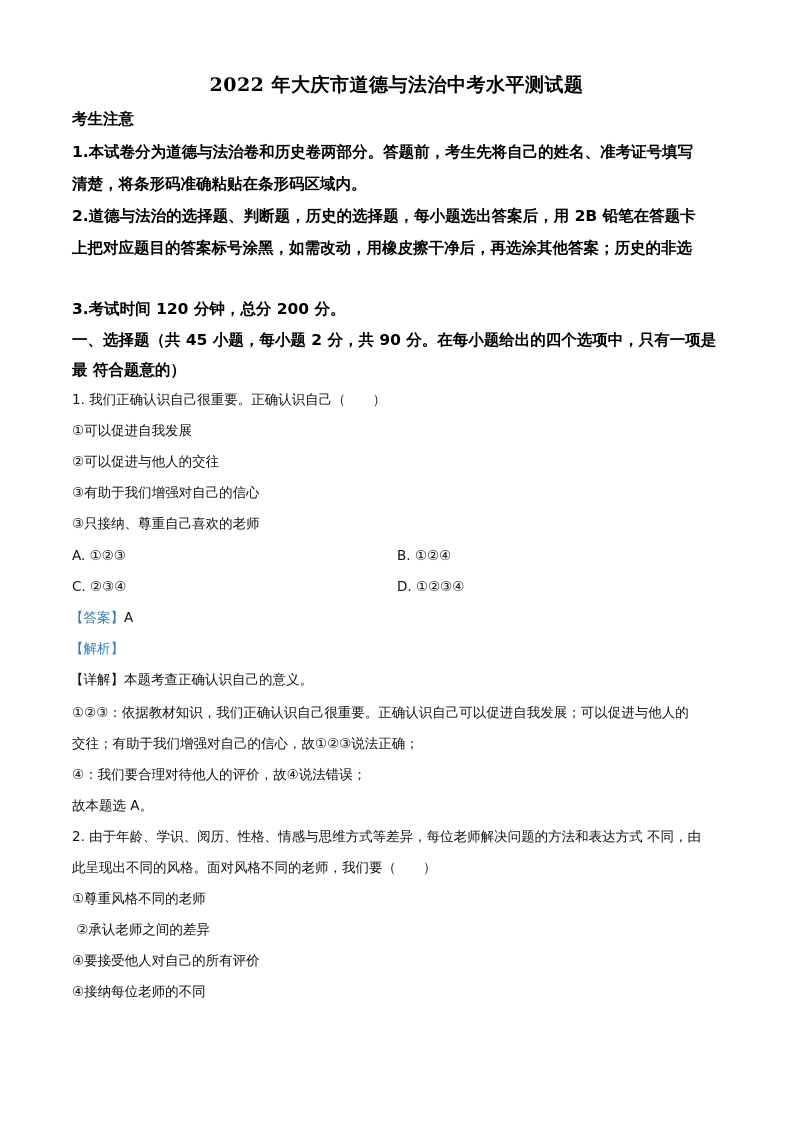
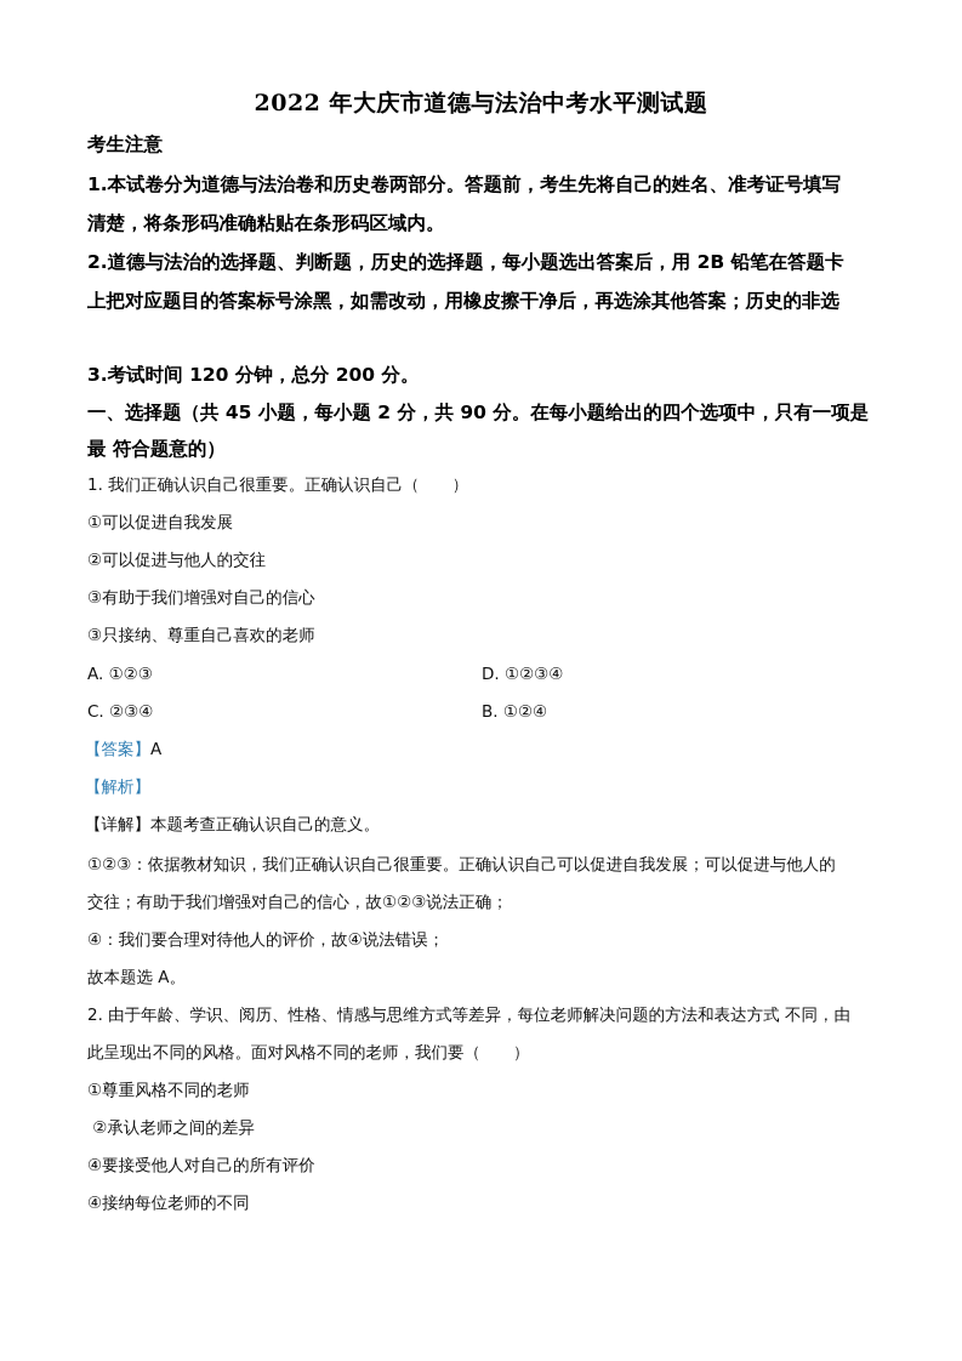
  2022 年大庆市道德与法治中考水平测试题
  考生注意
  1.本试卷分为道德与法治卷和历史卷两部分。答题前，考生先将自己的姓名、准考证号填写
  清楚，将条形码准确粘贴在条形码区域内。
  2.道德与法治的选择题、判断题，历史的选择题，每小题选出答案后，用 2B 铅笔在答题卡
  上把对应题目的答案标号涂黑，如需改动，用橡皮擦干净后，再选涂其他答案；历史的非选
  3.考试时间 120 分钟，总分 200 分。
  一、选择题（共 45 小题，每小题 2 分，共 90 分。在每小题给出的四个选项中，只有一项是
  最 符合题意的）
  1. 我们正确认识自己很重要。正确认识自己（ ）
  ①可以促进自我发展
  ②可以促进与他人的交往
  ③有助于我们增强对自己的信心
  ③只接纳、尊重自己喜欢的老师
  A. ①②③
- B. ①②④
+ D. ①②③④
  C. ②③④
- D. ①②③④
+ B. ①②④
  【答案】A
  【解析】
  【详解】本题考查正确认识自己的意义。
  ①②③：依据教材知识，我们正确认识自己很重要。正确认识自己可以促进自我发展；可以促进与他人的
  交往；有助于我们增强对自己的信心，故①②③说法正确；
  ④：我们要合理对待他人的评价，故④说法错误；
  故本题选 A。
  2. 由于年龄、学识、阅历、性格、情感与思维方式等差异，每位老师解决问题的方法和表达方式 不同，由
  此呈现出不同的风格。面对风格不同的老师，我们要（ ）
  ①尊重风格不同的老师
  ②承认老师之间的差异
  ④要接受他人对自己的所有评价
  ④接纳每位老师的不同
